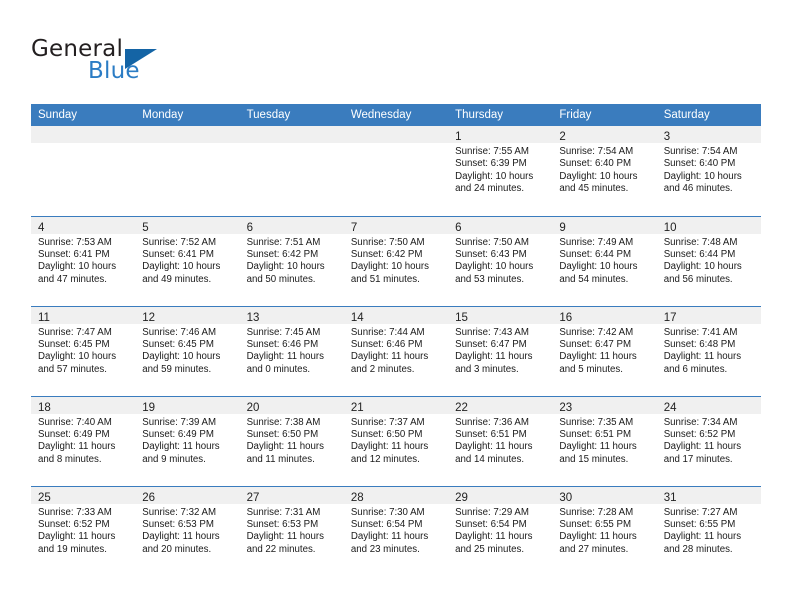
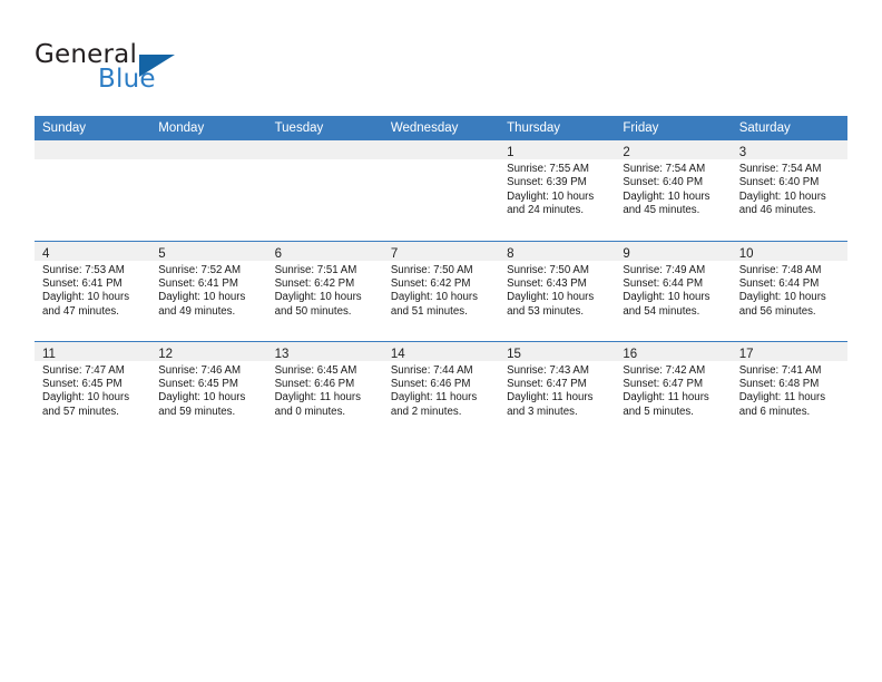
  General
  Blue
  Sunday	Monday	Tuesday	Wednesday	Thursday	Friday	Saturday
  				1Sunrise: 7:55 AMSunset: 6:39 PMDaylight: 10 hoursand 24 minutes.	2Sunrise: 7:54 AMSunset: 6:40 PMDaylight: 10 hoursand 45 minutes.	3Sunrise: 7:54 AMSunset: 6:40 PMDaylight: 10 hoursand 46 minutes.
- 4Sunrise: 7:53 AMSunset: 6:41 PMDaylight: 10 hoursand 47 minutes.	5Sunrise: 7:52 AMSunset: 6:41 PMDaylight: 10 hoursand 49 minutes.	6Sunrise: 7:51 AMSunset: 6:42 PMDaylight: 10 hoursand 50 minutes.	7Sunrise: 7:50 AMSunset: 6:42 PMDaylight: 10 hoursand 51 minutes.	6Sunrise: 7:50 AMSunset: 6:43 PMDaylight: 10 hoursand 53 minutes.	9Sunrise: 7:49 AMSunset: 6:44 PMDaylight: 10 hoursand 54 minutes.	10Sunrise: 7:48 AMSunset: 6:44 PMDaylight: 10 hoursand 56 minutes.
+ 4Sunrise: 7:53 AMSunset: 6:41 PMDaylight: 10 hoursand 47 minutes.	5Sunrise: 7:52 AMSunset: 6:41 PMDaylight: 10 hoursand 49 minutes.	6Sunrise: 7:51 AMSunset: 6:42 PMDaylight: 10 hoursand 50 minutes.	7Sunrise: 7:50 AMSunset: 6:42 PMDaylight: 10 hoursand 51 minutes.	8Sunrise: 7:50 AMSunset: 6:43 PMDaylight: 10 hoursand 53 minutes.	9Sunrise: 7:49 AMSunset: 6:44 PMDaylight: 10 hoursand 54 minutes.	10Sunrise: 7:48 AMSunset: 6:44 PMDaylight: 10 hoursand 56 minutes.
- 11Sunrise: 7:47 AMSunset: 6:45 PMDaylight: 10 hoursand 57 minutes.	12Sunrise: 7:46 AMSunset: 6:45 PMDaylight: 10 hoursand 59 minutes.	13Sunrise: 7:45 AMSunset: 6:46 PMDaylight: 11 hoursand 0 minutes.	14Sunrise: 7:44 AMSunset: 6:46 PMDaylight: 11 hoursand 2 minutes.	15Sunrise: 7:43 AMSunset: 6:47 PMDaylight: 11 hoursand 3 minutes.	16Sunrise: 7:42 AMSunset: 6:47 PMDaylight: 11 hoursand 5 minutes.	17Sunrise: 7:41 AMSunset: 6:48 PMDaylight: 11 hoursand 6 minutes.
+ 11Sunrise: 7:47 AMSunset: 6:45 PMDaylight: 10 hoursand 57 minutes.	12Sunrise: 7:46 AMSunset: 6:45 PMDaylight: 10 hoursand 59 minutes.	13Sunrise: 6:45 AMSunset: 6:46 PMDaylight: 11 hoursand 0 minutes.	14Sunrise: 7:44 AMSunset: 6:46 PMDaylight: 11 hoursand 2 minutes.	15Sunrise: 7:43 AMSunset: 6:47 PMDaylight: 11 hoursand 3 minutes.	16Sunrise: 7:42 AMSunset: 6:47 PMDaylight: 11 hoursand 5 minutes.	17Sunrise: 7:41 AMSunset: 6:48 PMDaylight: 11 hoursand 6 minutes.
- 18Sunrise: 7:40 AMSunset: 6:49 PMDaylight: 11 hoursand 8 minutes.	19Sunrise: 7:39 AMSunset: 6:49 PMDaylight: 11 hoursand 9 minutes.	20Sunrise: 7:38 AMSunset: 6:50 PMDaylight: 11 hoursand 11 minutes.	21Sunrise: 7:37 AMSunset: 6:50 PMDaylight: 11 hoursand 12 minutes.	22Sunrise: 7:36 AMSunset: 6:51 PMDaylight: 11 hoursand 14 minutes.	23Sunrise: 7:35 AMSunset: 6:51 PMDaylight: 11 hoursand 15 minutes.	24Sunrise: 7:34 AMSunset: 6:52 PMDaylight: 11 hoursand 17 minutes.
- 25Sunrise: 7:33 AMSunset: 6:52 PMDaylight: 11 hoursand 19 minutes.	26Sunrise: 7:32 AMSunset: 6:53 PMDaylight: 11 hoursand 20 minutes.	27Sunrise: 7:31 AMSunset: 6:53 PMDaylight: 11 hoursand 22 minutes.	28Sunrise: 7:30 AMSunset: 6:54 PMDaylight: 11 hoursand 23 minutes.	29Sunrise: 7:29 AMSunset: 6:54 PMDaylight: 11 hoursand 25 minutes.	30Sunrise: 7:28 AMSunset: 6:55 PMDaylight: 11 hoursand 27 minutes.	31Sunrise: 7:27 AMSunset: 6:55 PMDaylight: 11 hoursand 28 minutes.
